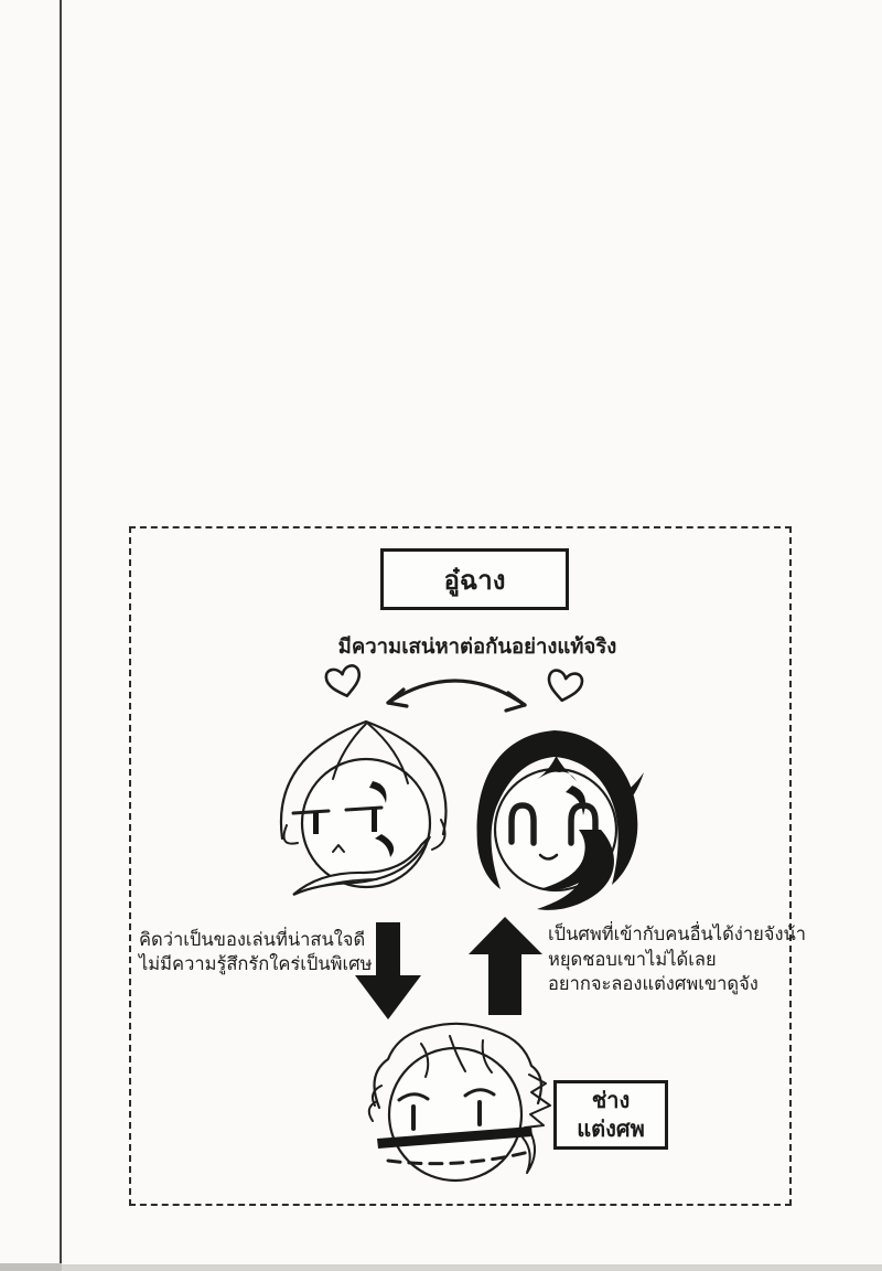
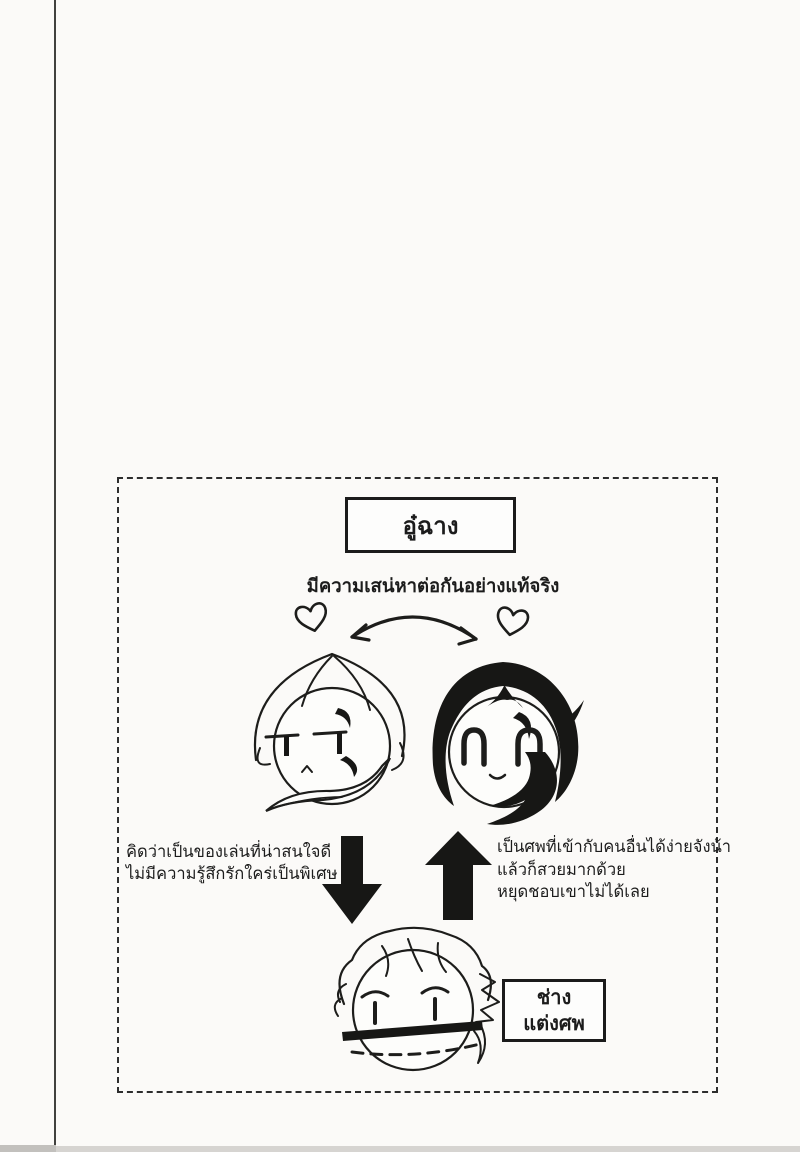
  อู๋ฉาง
  มีความเสน่หาต่อกันอย่างแท้จริง
  คิดว่าเป็นของเล่นที่น่าสนใจดี
  ไม่มีความรู้สึกรักใคร่เป็นพิเศษ
  เป็นศพที่เข้ากับคนอื่นได้ง่ายจังน้า
+ แล้วก็สวยมากด้วย
  หยุดชอบเขาไม่ได้เลย
- อยากจะลองแต่งศพเขาดูจัง
  ช่าง
  แต่งศพ
